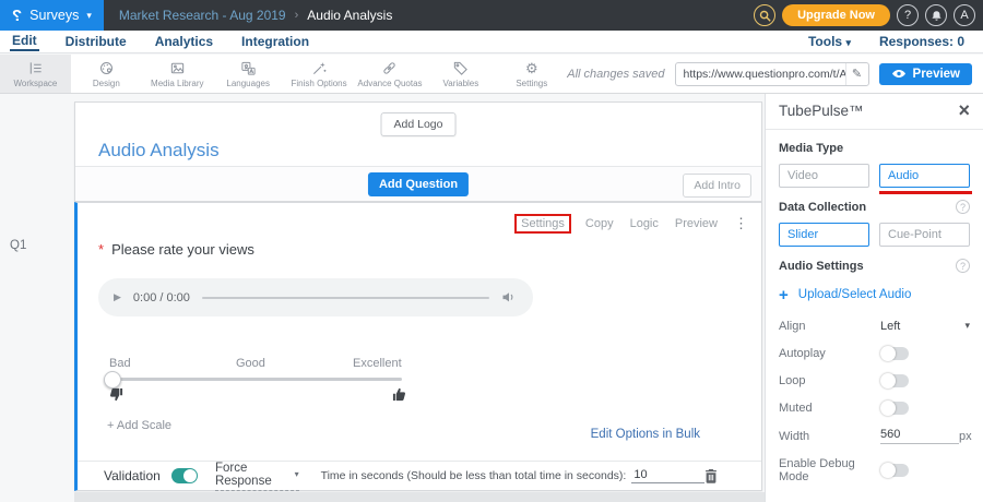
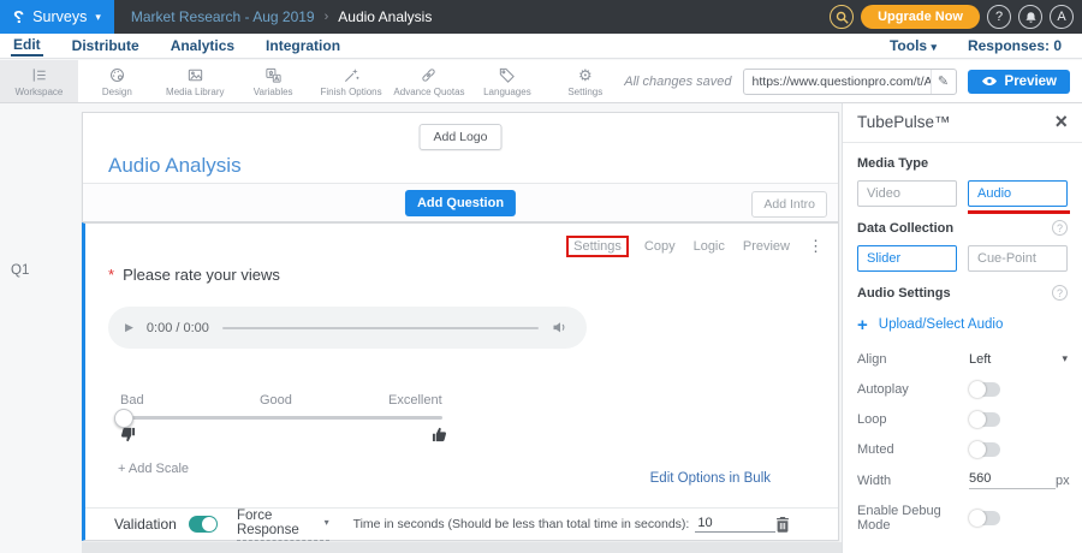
  Surveys
  ▾
  Market Research - Aug 2019
  ›
  Audio Analysis
  Upgrade Now
  ?
  A
  Edit
  Distribute
  Analytics
  Integration
  Tools ▾
  Responses: 0
  Workspace
  Design
  Media Library
- Languages
+ Variables
  Finish Options
  Advance Quotas
- Variables
+ Languages
  ⚙
  Settings
  All changes saved
  https://www.questionpro.com/t/A
  ✎
  Preview
  Q1
  Add Logo
  Audio Analysis
  Add Question
  Add Intro
  Settings
  Copy
  Logic
  Preview
  ⋮
  * Please rate your views
  ▶
  0:00 / 0:00
  Bad
  Good
  Excellent
  + Add Scale
  Edit Options in Bulk
  Validation
  Force Response
  ▾
  Time in seconds (Should be less than total time in seconds):
  10
  TubePulse™
  ×
  Media Type
  Video
  Audio
  Data Collection
  ?
  Slider
  Cue-Point
  Audio Settings
  ?
  +
  Upload/Select Audio
  Align
  Left
  ▾
  Autoplay
  Loop
  Muted
  Width
  560
  px
  Enable Debug Mode
